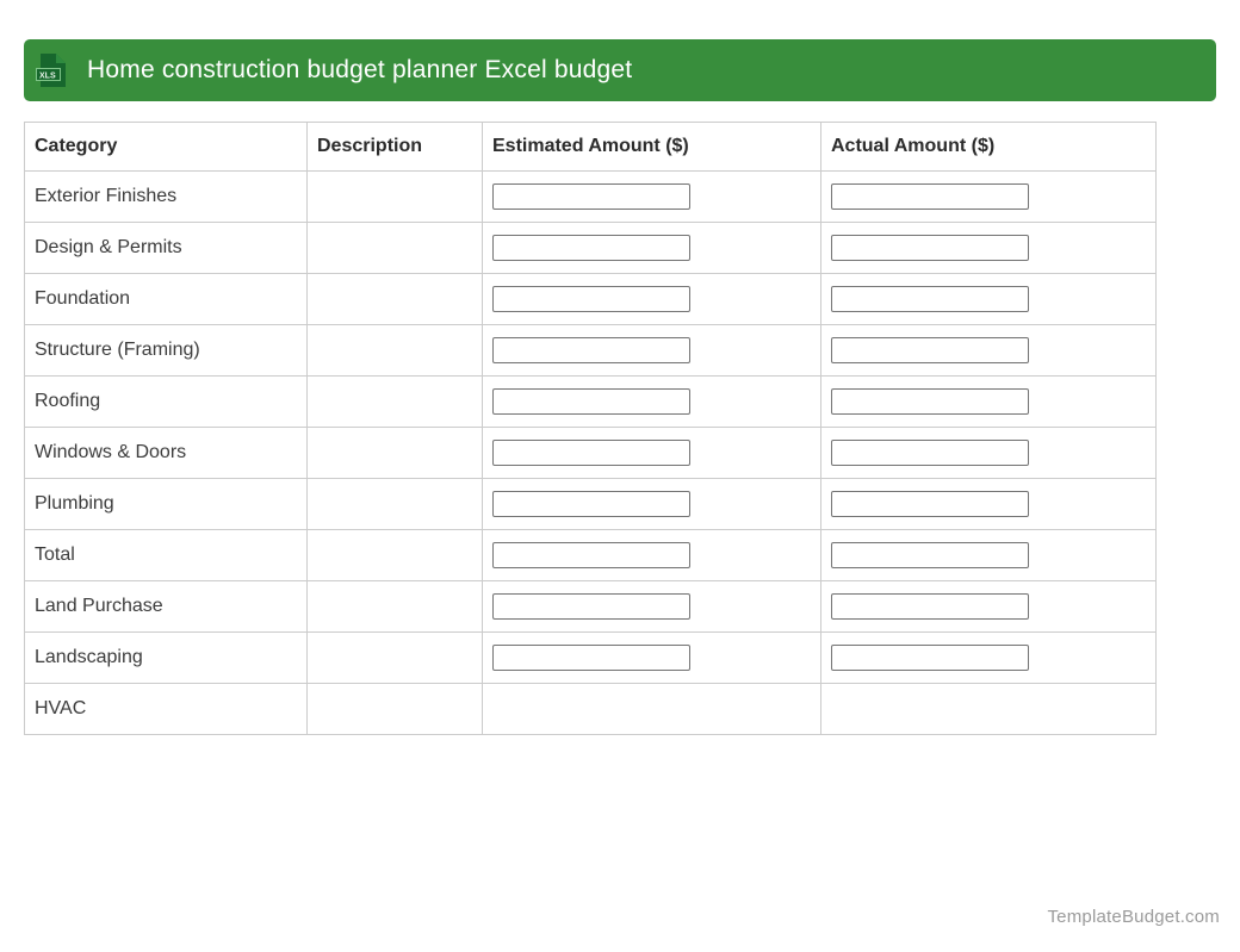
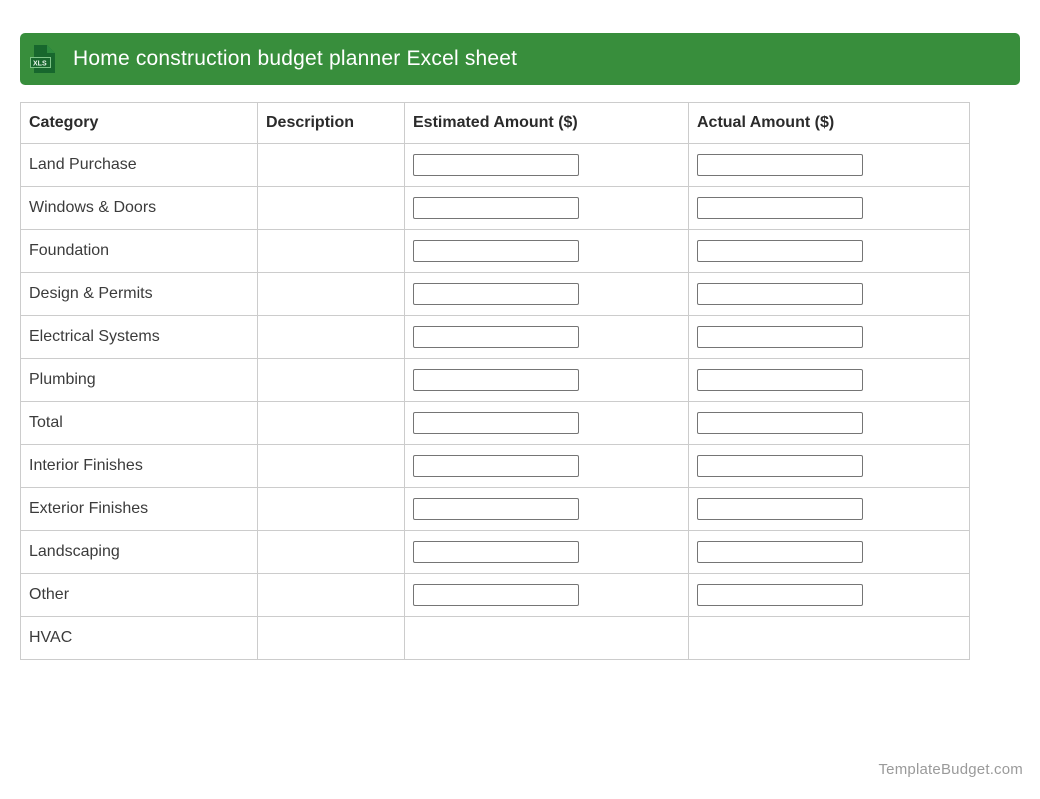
- Home construction budget planner Excel budget
+ Home construction budget planner Excel sheet
  Category	Description	Estimated Amount ($)	Actual Amount ($)
- Exterior Finishes
+ Land Purchase
- Design & Permits
+ Windows & Doors
  Foundation
- Structure (Framing)
- Roofing
- Windows & Doors
+ Design & Permits
+ Electrical Systems
  Plumbing
  Total
+ Interior Finishes
- Land Purchase
+ Exterior Finishes
  Landscaping
+ Other
  HVAC
  TemplateBudget.com
